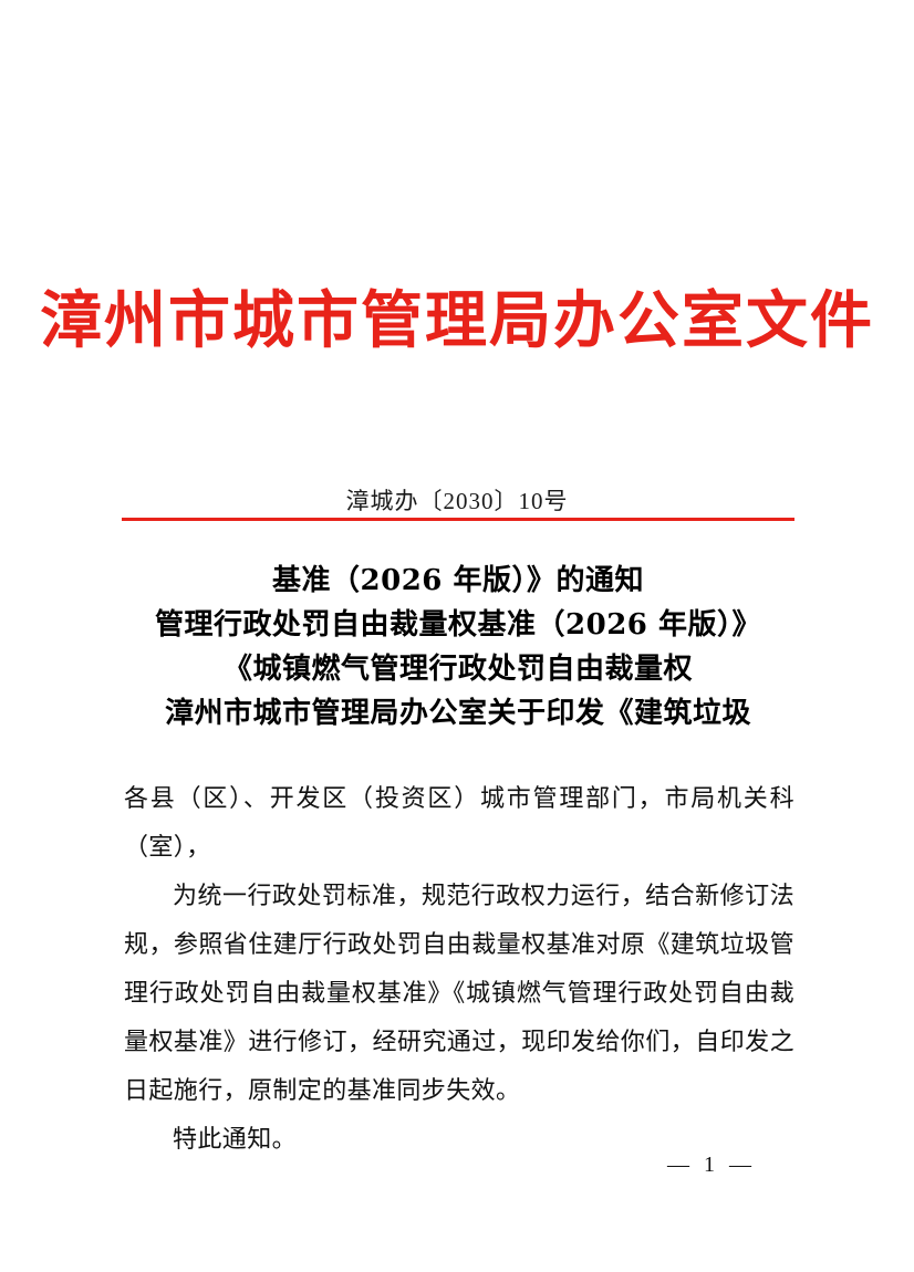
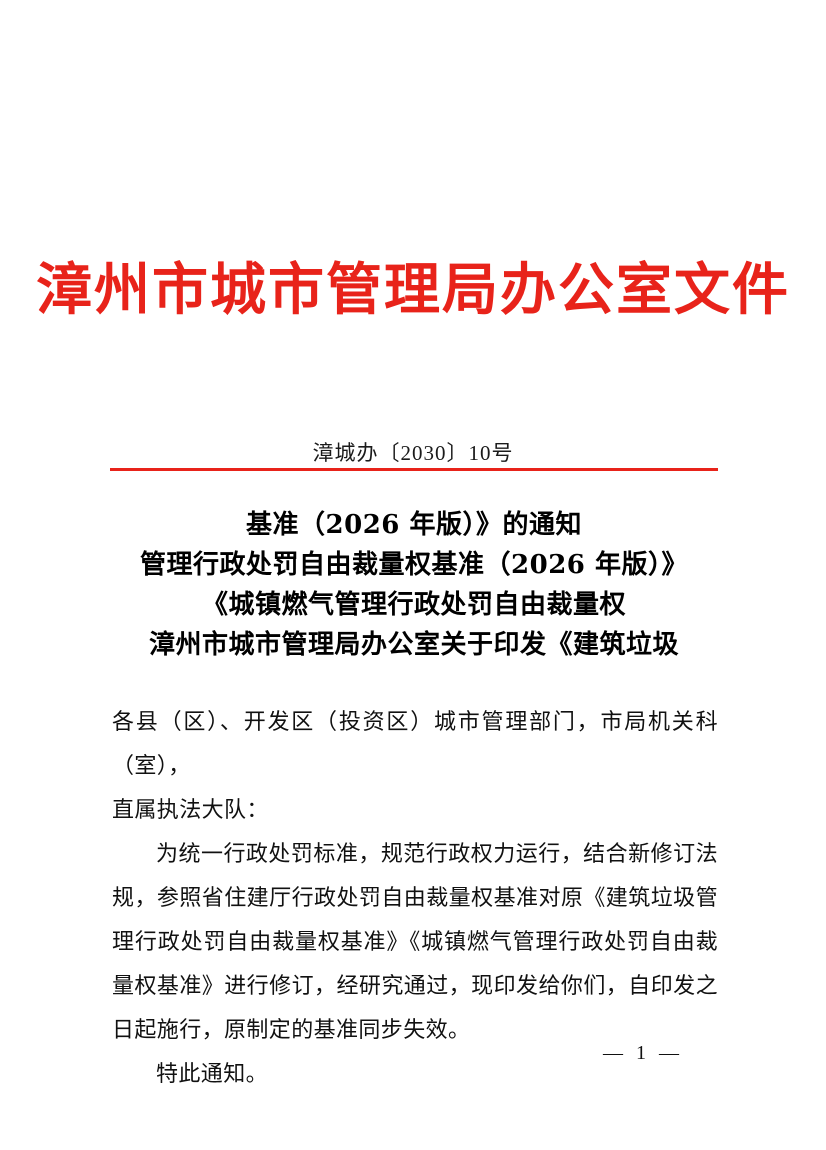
  漳州市城市管理局办公室文件
  漳城办〔2030〕10号
  基准（2026 年版）》的通知
  管理行政处罚自由裁量权基准（2026 年版）》
  《城镇燃气管理行政处罚自由裁量权
  漳州市城市管理局办公室关于印发《建筑垃圾
  各县（区）、开发区（投资区）城市管理部门，市局机关科（室），
+ 直属执法大队：
  为统一行政处罚标准，规范行政权力运行，结合新修订法规，参照省住建厅行政处罚自由裁量权基准对原《建筑垃圾管理行政处罚自由裁量权基准》《城镇燃气管理行政处罚自由裁量权基准》进行修订，经研究通过，现印发给你们，自印发之日起施行，原制定的基准同步失效。
  特此通知。
  — 1 —
